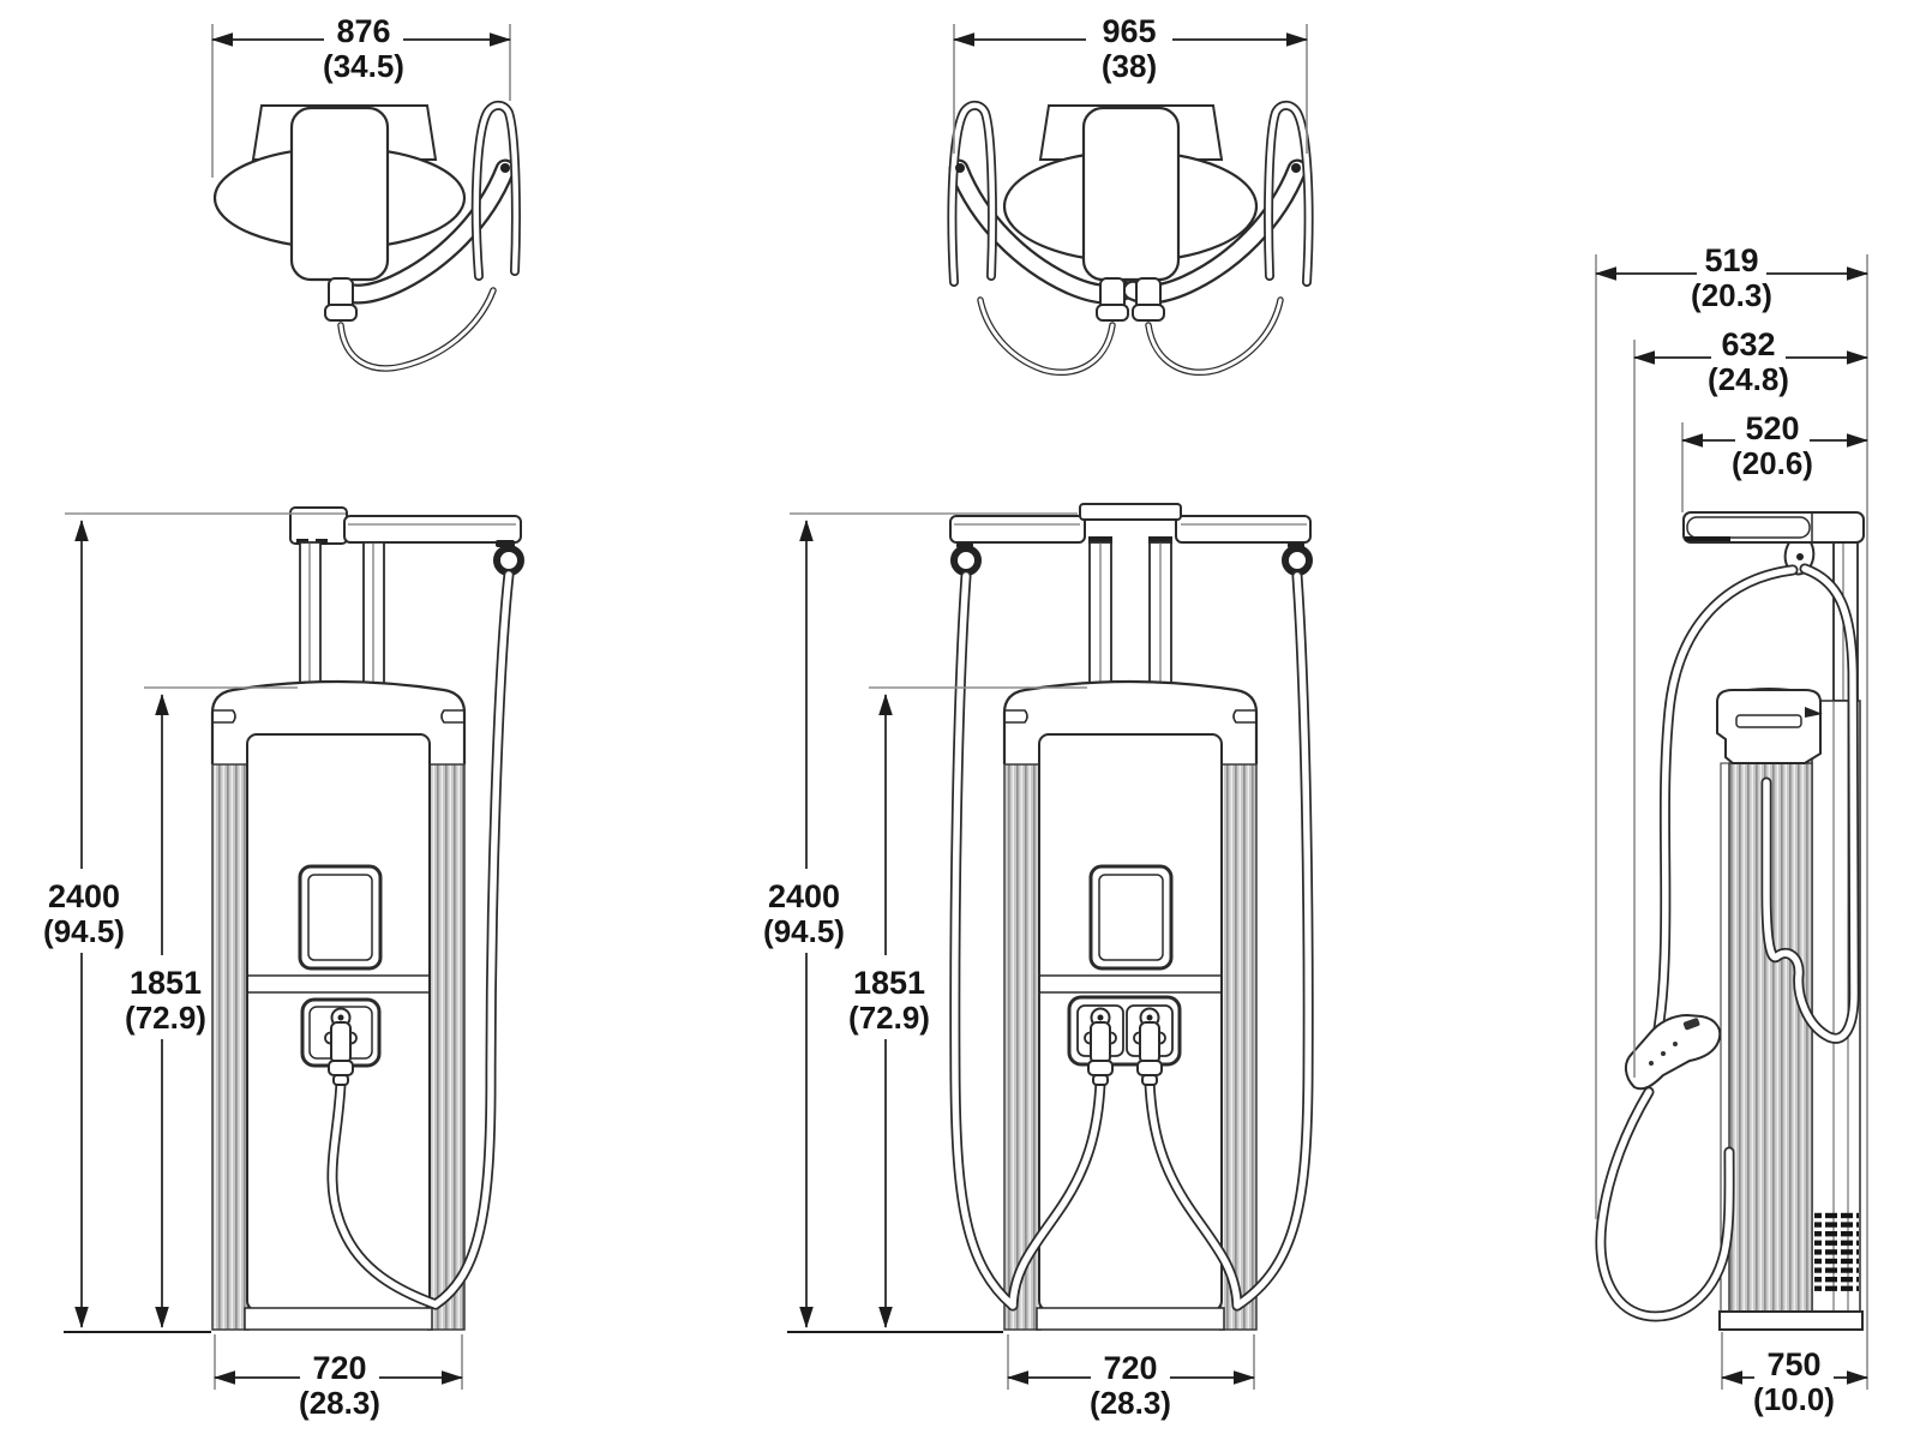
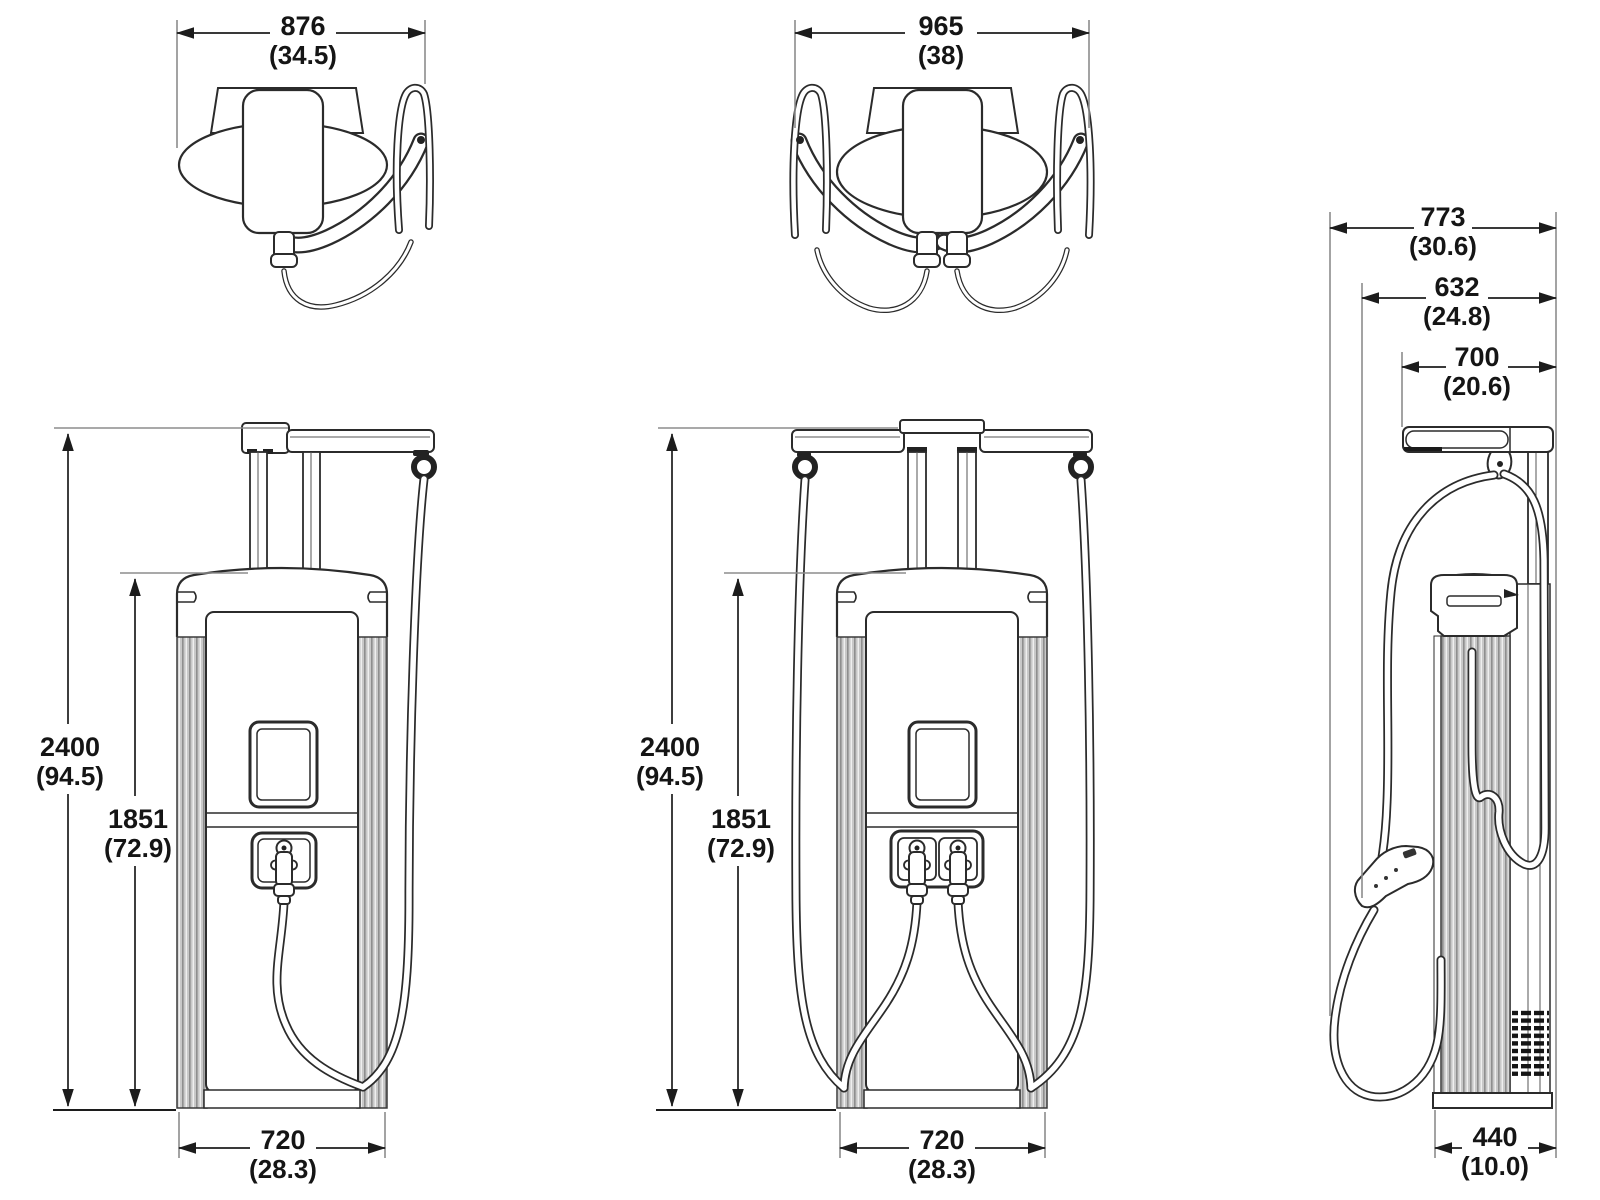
  876
  (34.5)
  965
  (38)
- 519
+ 773
- (20.3)
+ (30.6)
  632
  (24.8)
- 520
+ 700
  (20.6)
  2400
  (94.5)
  1851
  (72.9)
  2400
  (94.5)
  1851
  (72.9)
  720
  (28.3)
  720
  (28.3)
- 750
+ 440
  (10.0)
